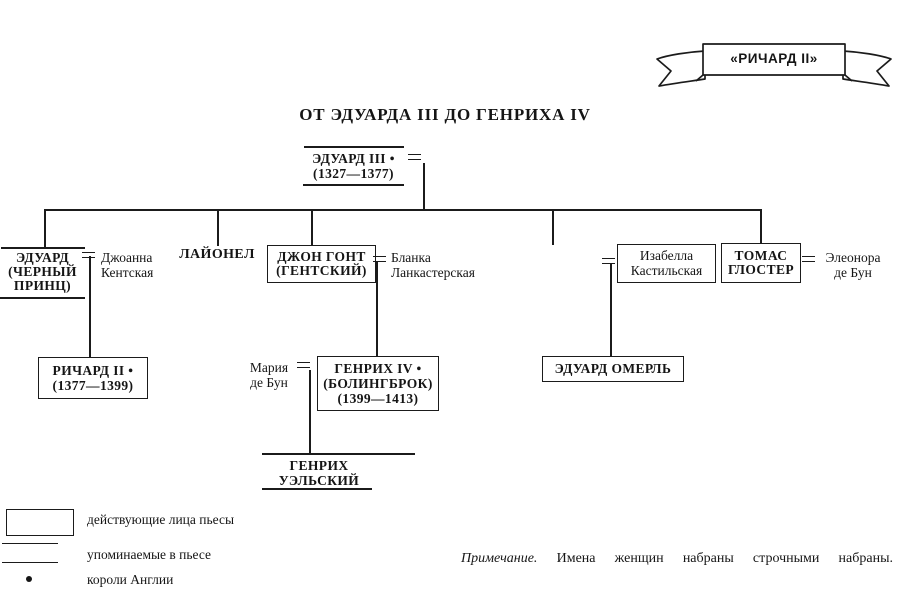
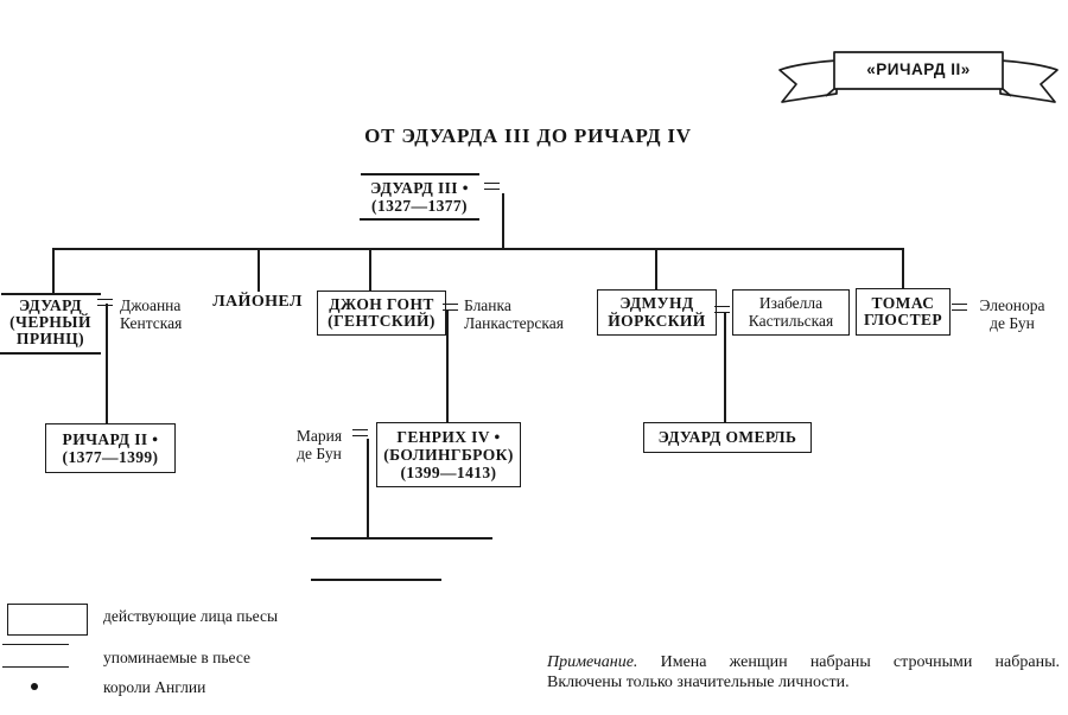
  «РИЧАРД II»
- ОТ ЭДУАРДА III ДО ГЕНРИХА IV
+ ОТ ЭДУАРДА III ДО РИЧАРД IV
  ЭДУАРД III •
  (1327—1377)
  ЭДУАРД
  (ЧЕРНЫЙ
  ПРИНЦ)
  Джоанна
  Кентская
  ЛАЙОНЕЛ
  ДЖОН ГОНТ
  (ГЕНТСКИЙ)
  Бланка
  Ланкастерская
+ ЭДМУНД
+ ЙОРКСКИЙ
  Изабелла
  Кастильская
  ТОМАС
  ГЛОСТЕР
  Элеонора
  де Бун
  РИЧАРД II •
  (1377—1399)
  Мария
  де Бун
  ГЕНРИХ IV •
  (БОЛИНГБРОК)
  (1399—1413)
  ЭДУАРД ОМЕРЛЬ
- ГЕНРИХ
- УЭЛЬСКИЙ
  действующие лица пьесы
  упоминаемые в пьесе
  короли Англии
  Примечание. Имена женщин набраны строчными набраны.
+ Включены только значительные личности.
